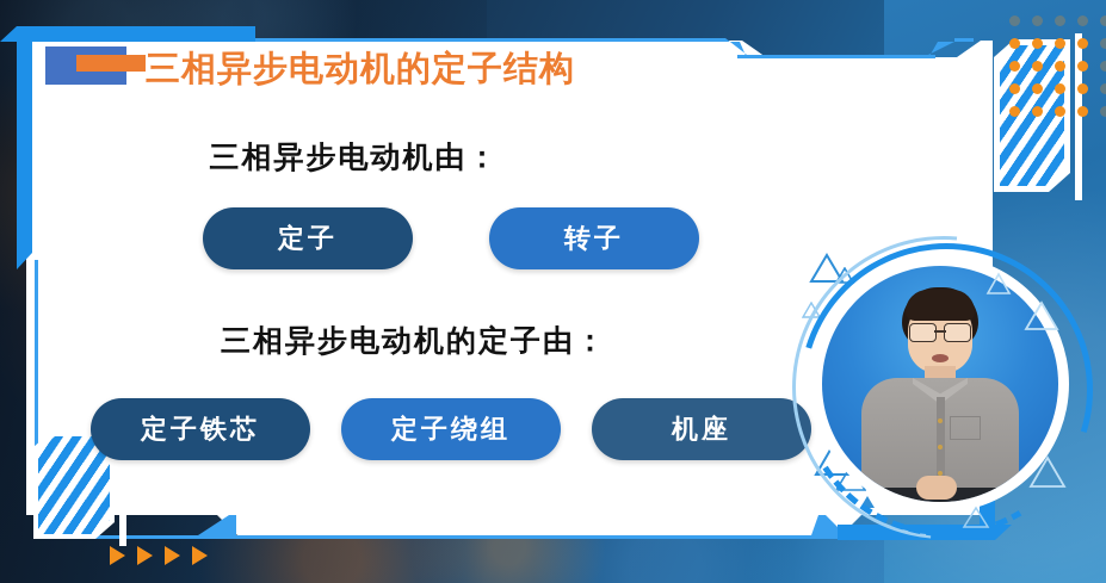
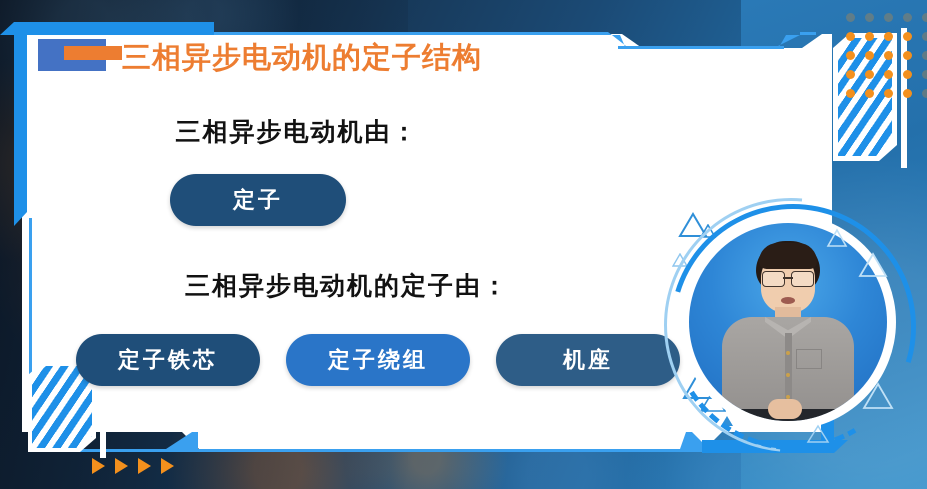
  三相异步电动机的定子结构
  三相异步电动机由：
  定子
- 转子
  三相异步电动机的定子由：
  定子铁芯
  定子绕组
  机座
